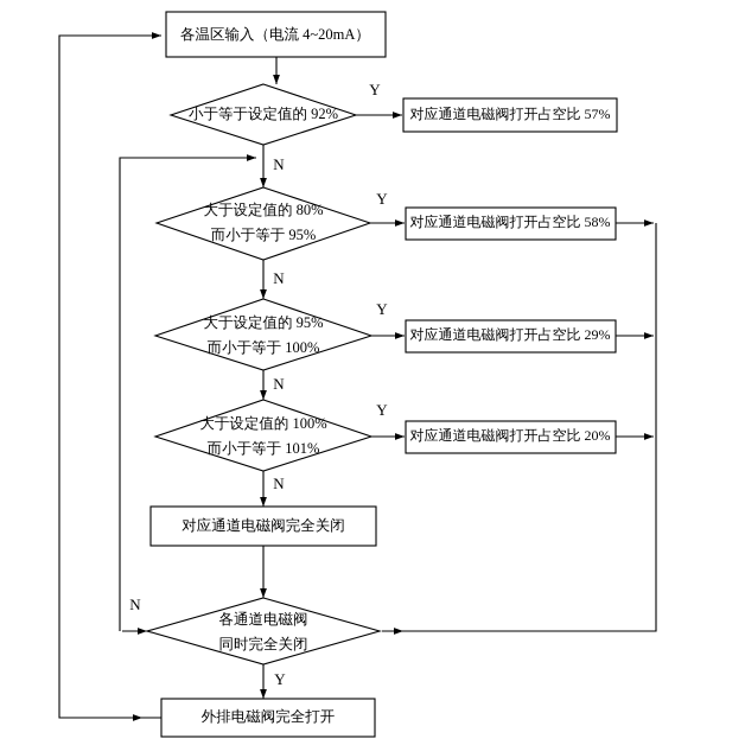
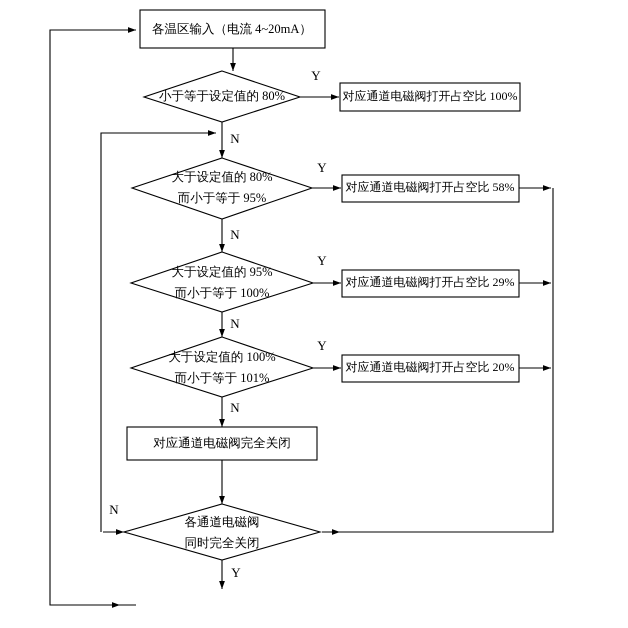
  各温区输入（电流 4~20mA）
- 小于等于设定值的 92%
+ 小于等于设定值的 80%
- 对应通道电磁阀打开占空比 57%
+ 对应通道电磁阀打开占空比 100%
  大于设定值的 80%
  而小于等于 95%
  对应通道电磁阀打开占空比 58%
  大于设定值的 95%
  而小于等于 100%
  对应通道电磁阀打开占空比 29%
  大于设定值的 100%
  而小于等于 101%
  对应通道电磁阀打开占空比 20%
  对应通道电磁阀完全关闭
  各通道电磁阀
  同时完全关闭
- 外排电磁阀完全打开
  Y
  N
  Y
  N
  Y
  N
  Y
  N
  N
  Y
